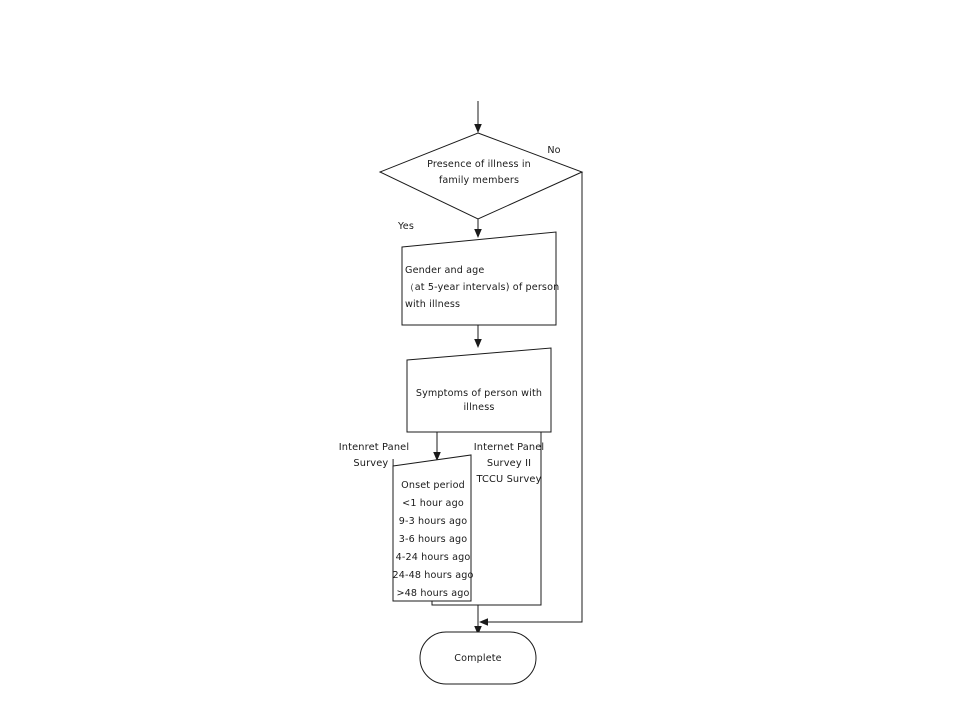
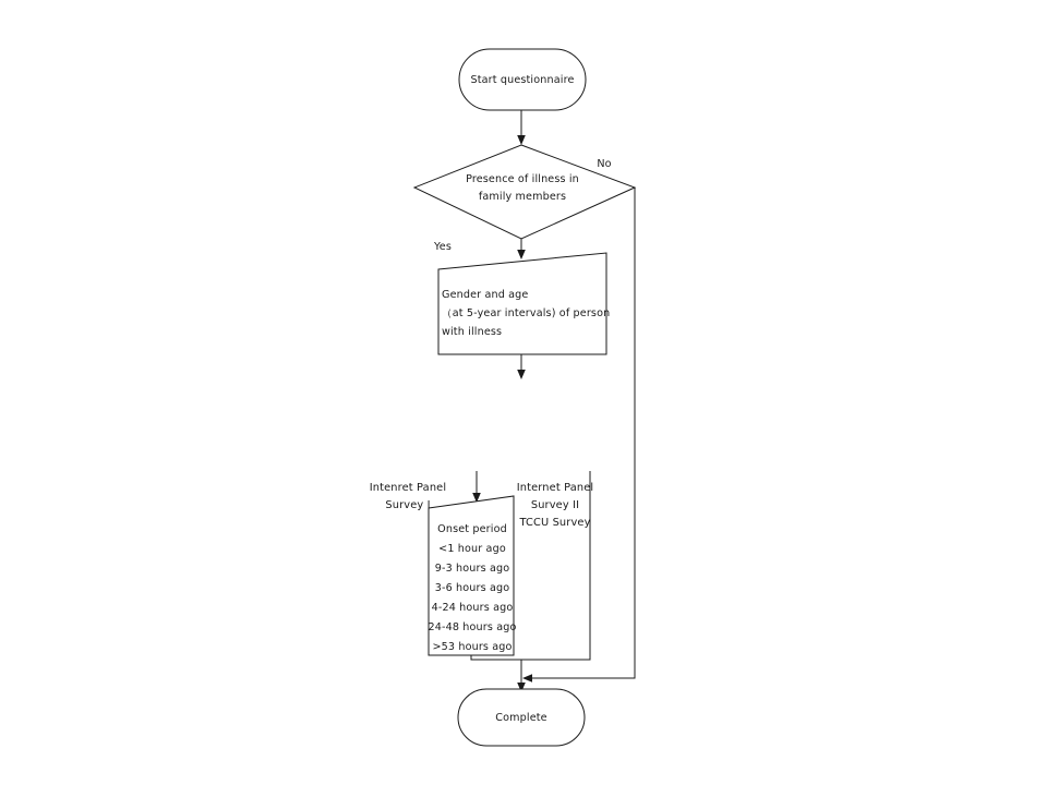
+ Start questionnaire
  Presence of illness in
  family members
  No
  Yes
  Gender and age
  （at 5-year intervals) of person
  with illness
- Symptoms of person with
- illness
  Intenret Panel
  Survey I
  Internet Panel
  Survey II
  TCCU Survey
  Onset period
  <1 hour ago
  9-3 hours ago
  3-6 hours ago
  4-24 hours ago
  24-48 hours ago
- >48 hours ago
+ >53 hours ago
  Complete
